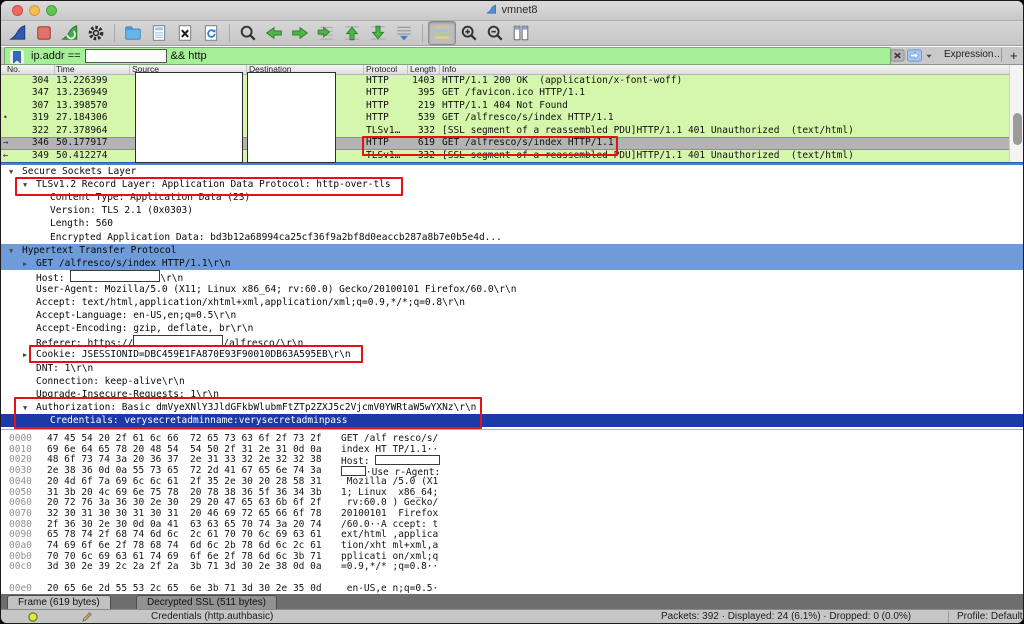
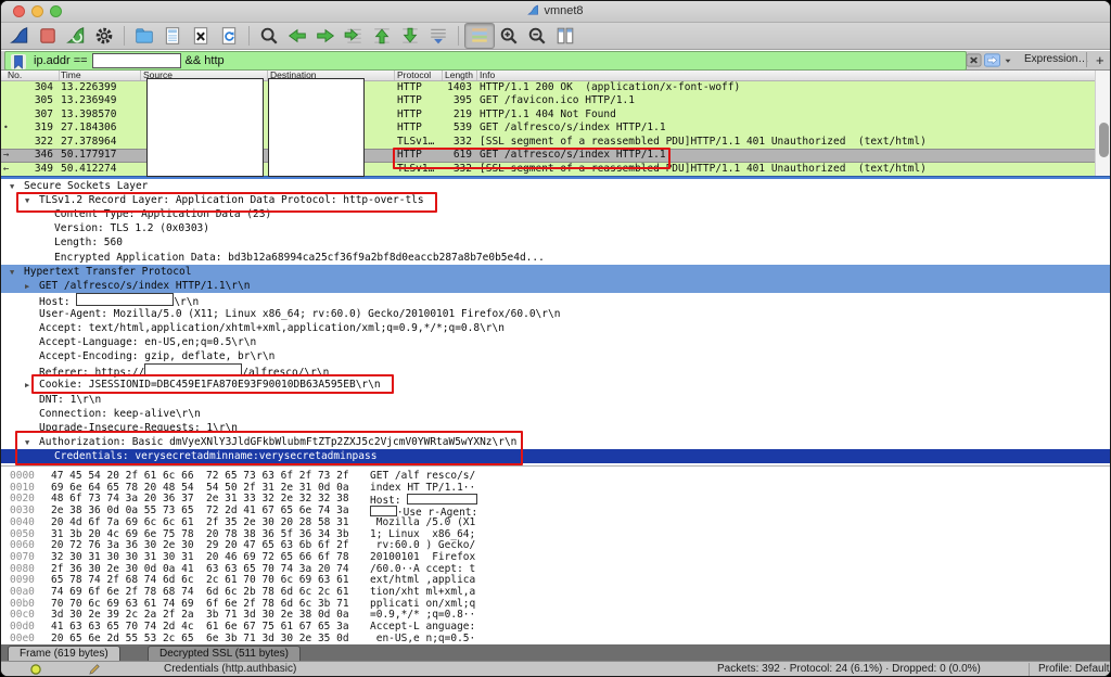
  vmnet8
  ip.addr ==
  && http
  Expression…
  +
  No.
  Time
  Source
  Destination
  Protocol
  Length
  Info
  304
  13.226399
  HTTP
  1403
  HTTP/1.1 200 OK (application/x-font-woff)
- 347
+ 305
  13.236949
  HTTP
  395
  GET /favicon.ico HTTP/1.1
  307
  13.398570
  HTTP
  219
  HTTP/1.1 404 Not Found
  319
  27.184306
  HTTP
  539
  GET /alfresco/s/index HTTP/1.1
  •
  322
  27.378964
  TLSv1…
  332
  [SSL segment of a reassembled PDU]HTTP/1.1 401 Unauthorized (text/html)
  346
  50.177917
  HTTP
  619
  GET /alfresco/s/index HTTP/1.1
  →
  349
  50.412274
  TLSv1…
  332
  [SSL segment of a reassembled PDU]HTTP/1.1 401 Unauthorized (text/html)
  ←
  ▼
  Secure Sockets Layer
  ▼
  TLSv1.2 Record Layer: Application Data Protocol: http-over-tls
  Content Type: Application Data (23)
- Version: TLS 2.1 (0x0303)
+ Version: TLS 1.2 (0x0303)
  Length: 560
  Encrypted Application Data: bd3b12a68994ca25cf36f9a2bf8d0eaccb287a8b7e0b5e4d...
  ▼
  Hypertext Transfer Protocol
  ▶
  GET /alfresco/s/index HTTP/1.1\r\n
  Host: \r\n
  User-Agent: Mozilla/5.0 (X11; Linux x86_64; rv:60.0) Gecko/20100101 Firefox/60.0\r\n
  Accept: text/html,application/xhtml+xml,application/xml;q=0.9,*/*;q=0.8\r\n
  Accept-Language: en-US,en;q=0.5\r\n
  Accept-Encoding: gzip, deflate, br\r\n
  Referer: https:// /alfresco/\r\n
  ▶
  Cookie: JSESSIONID=DBC459E1FA870E93F90010DB63A595EB\r\n
  DNT: 1\r\n
  Connection: keep-alive\r\n
  Upgrade-Insecure-Requests: 1\r\n
  ▼
  Authorization: Basic dmVyeXNlY3JldGFkbWlubmFtZTp2ZXJ5c2VjcmV0YWRtaW5wYXNz\r\n
  Credentials: verysecretadminname:verysecretadminpass
  0000
  47 45 54 20 2f 61 6c 66 72 65 73 63 6f 2f 73 2f
  GET /alf resco/s/
  0010
  69 6e 64 65 78 20 48 54 54 50 2f 31 2e 31 0d 0a
  index HT TP/1.1··
  0020
  48 6f 73 74 3a 20 36 37 2e 31 33 32 2e 32 32 38
  Host:
  0030
  2e 38 36 0d 0a 55 73 65 72 2d 41 67 65 6e 74 3a
  ·Use r-Agent:
  0040
  20 4d 6f 7a 69 6c 6c 61 2f 35 2e 30 20 28 58 31
  Mozilla /5.0 (X1
  0050
  31 3b 20 4c 69 6e 75 78 20 78 38 36 5f 36 34 3b
  1; Linux x86_64;
  0060
  20 72 76 3a 36 30 2e 30 29 20 47 65 63 6b 6f 2f
  rv:60.0 ) Gecko/
  0070
  32 30 31 30 30 31 30 31 20 46 69 72 65 66 6f 78
  20100101 Firefox
  0080
  2f 36 30 2e 30 0d 0a 41 63 63 65 70 74 3a 20 74
  /60.0··A ccept: t
  0090
  65 78 74 2f 68 74 6d 6c 2c 61 70 70 6c 69 63 61
  ext/html ,applica
  00a0
  74 69 6f 6e 2f 78 68 74 6d 6c 2b 78 6d 6c 2c 61
  tion/xht ml+xml,a
  00b0
  70 70 6c 69 63 61 74 69 6f 6e 2f 78 6d 6c 3b 71
  pplicati on/xml;q
  00c0
  3d 30 2e 39 2c 2a 2f 2a 3b 71 3d 30 2e 38 0d 0a
  =0.9,*/* ;q=0.8··
+ 00d0
+ 41 63 63 65 70 74 2d 4c 61 6e 67 75 61 67 65 3a
+ Accept-L anguage:
  00e0
  20 65 6e 2d 55 53 2c 65 6e 3b 71 3d 30 2e 35 0d
  en-US,e n;q=0.5·
  Frame (619 bytes)
  Decrypted SSL (511 bytes)
  Credentials (http.authbasic)
- Packets: 392 · Displayed: 24 (6.1%) · Dropped: 0 (0.0%)
+ Packets: 392 · Protocol: 24 (6.1%) · Dropped: 0 (0.0%)
  Profile: Default
